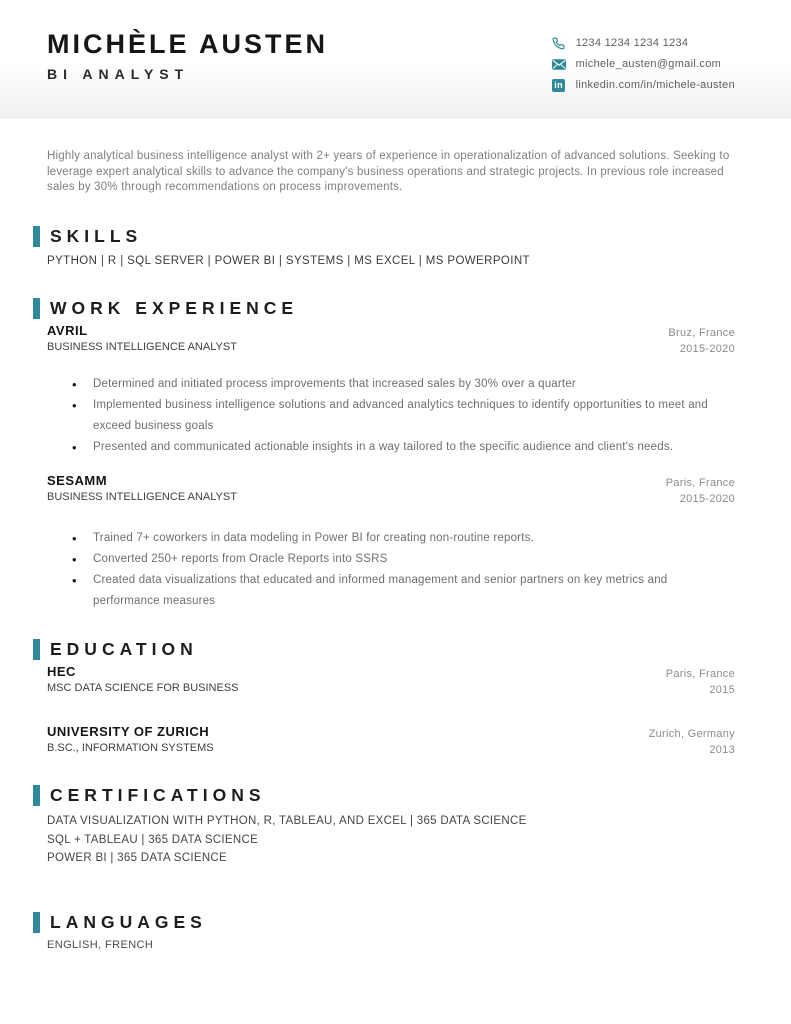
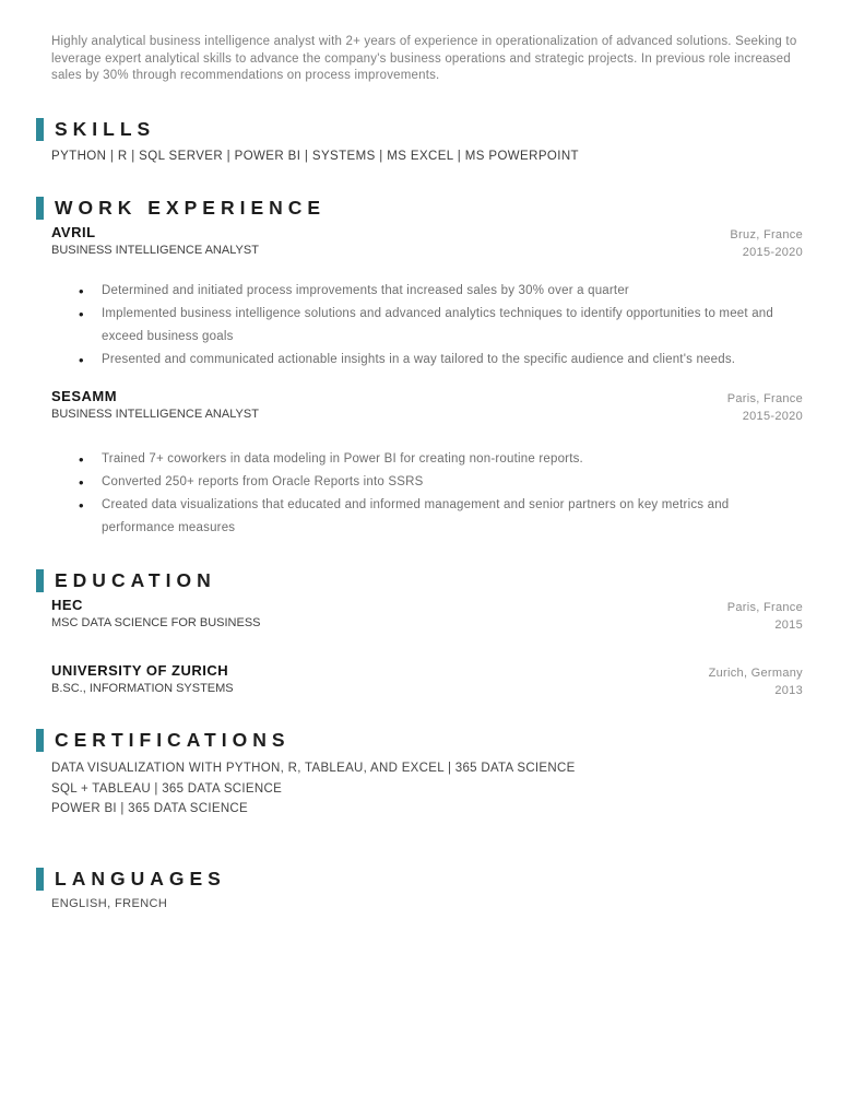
- MICHÈLE AUSTEN
- BI ANALYST
- 1234 1234 1234 1234
- michele_austen@gmail.com
- in
- linkedin.com/in/michele-austen
  Highly analytical business intelligence analyst with 2+ years of experience in operationalization of advanced solutions. Seeking to leverage expert analytical skills to advance the company's business operations and strategic projects. In previous role increased sales by 30% through recommendations on process improvements.
  SKILLS
  PYTHON | R | SQL SERVER | POWER BI | SYSTEMS | MS EXCEL | MS POWERPOINT
  WORK EXPERIENCE
  AVRIL
  BUSINESS INTELLIGENCE ANALYST
  Bruz, France
  2015-2020
  Determined and initiated process improvements that increased sales by 30% over a quarter
  Implemented business intelligence solutions and advanced analytics techniques to identify opportunities to meet and exceed business goals
  Presented and communicated actionable insights in a way tailored to the specific audience and client's needs.
  SESAMM
  BUSINESS INTELLIGENCE ANALYST
  Paris, France
  2015-2020
  Trained 7+ coworkers in data modeling in Power BI for creating non-routine reports.
  Converted 250+ reports from Oracle Reports into SSRS
  Created data visualizations that educated and informed management and senior partners on key metrics and performance measures
  EDUCATION
  HEC
  MSC DATA SCIENCE FOR BUSINESS
  Paris, France
  2015
  UNIVERSITY OF ZURICH
  B.SC., INFORMATION SYSTEMS
  Zurich, Germany
  2013
  CERTIFICATIONS
  DATA VISUALIZATION WITH PYTHON, R, TABLEAU, AND EXCEL | 365 DATA SCIENCE
  SQL + TABLEAU | 365 DATA SCIENCE
  POWER BI | 365 DATA SCIENCE
  LANGUAGES
  ENGLISH, FRENCH
